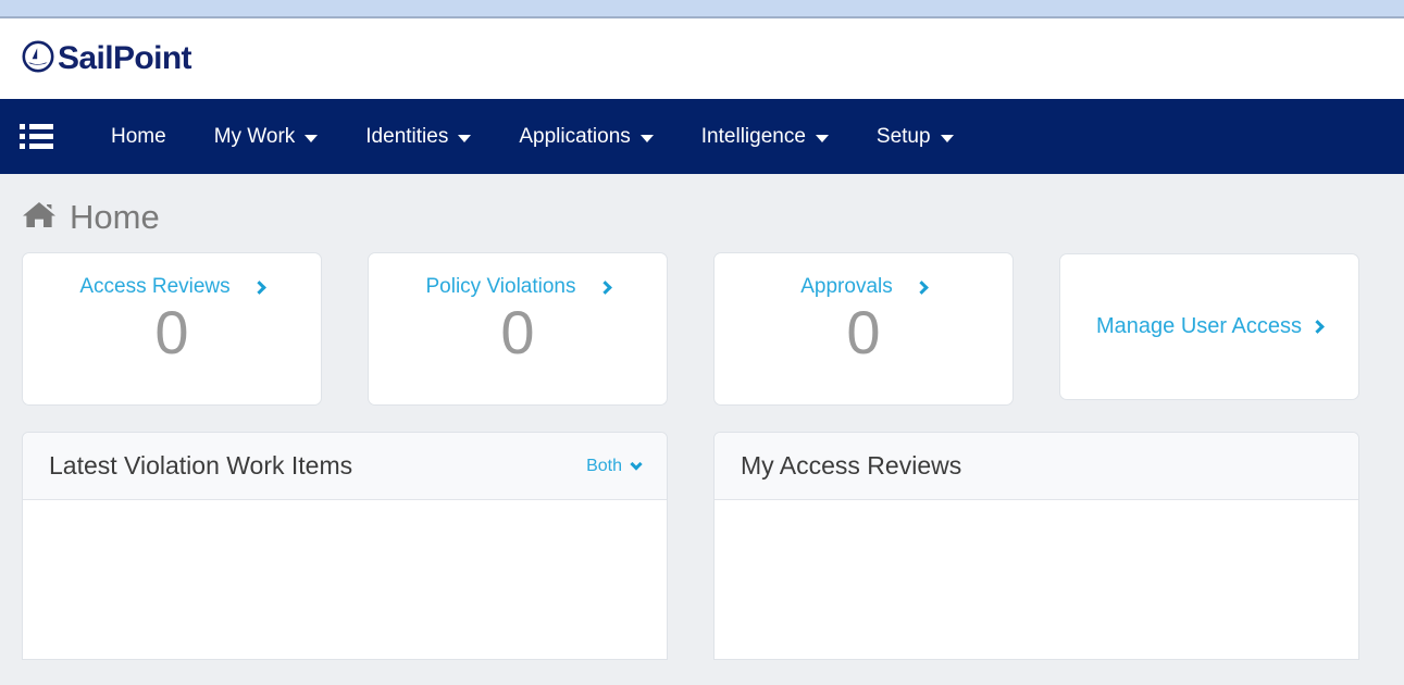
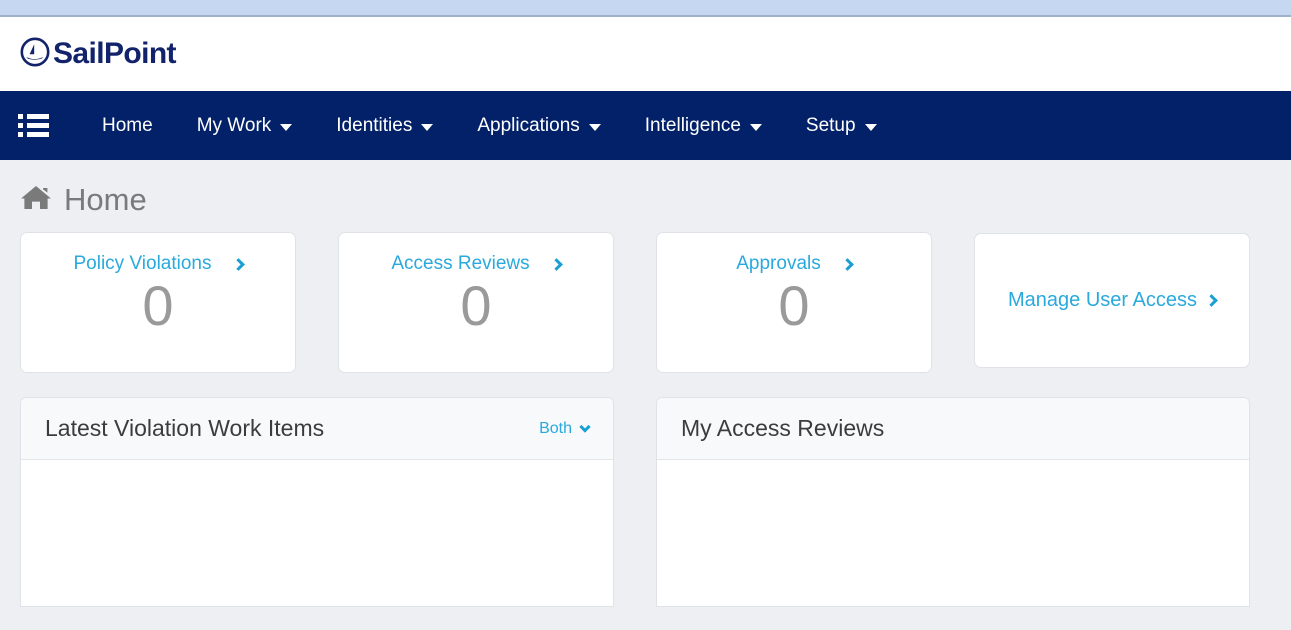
  SailPoint
  Home
  My Work
  Identities
  Applications
  Intelligence
  Setup
  Home
- Access Reviews
+ Policy Violations
  0
- Policy Violations
+ Access Reviews
  0
  Approvals
  0
  Manage User Access
  Latest Violation Work Items
  Both
  My Access Reviews
